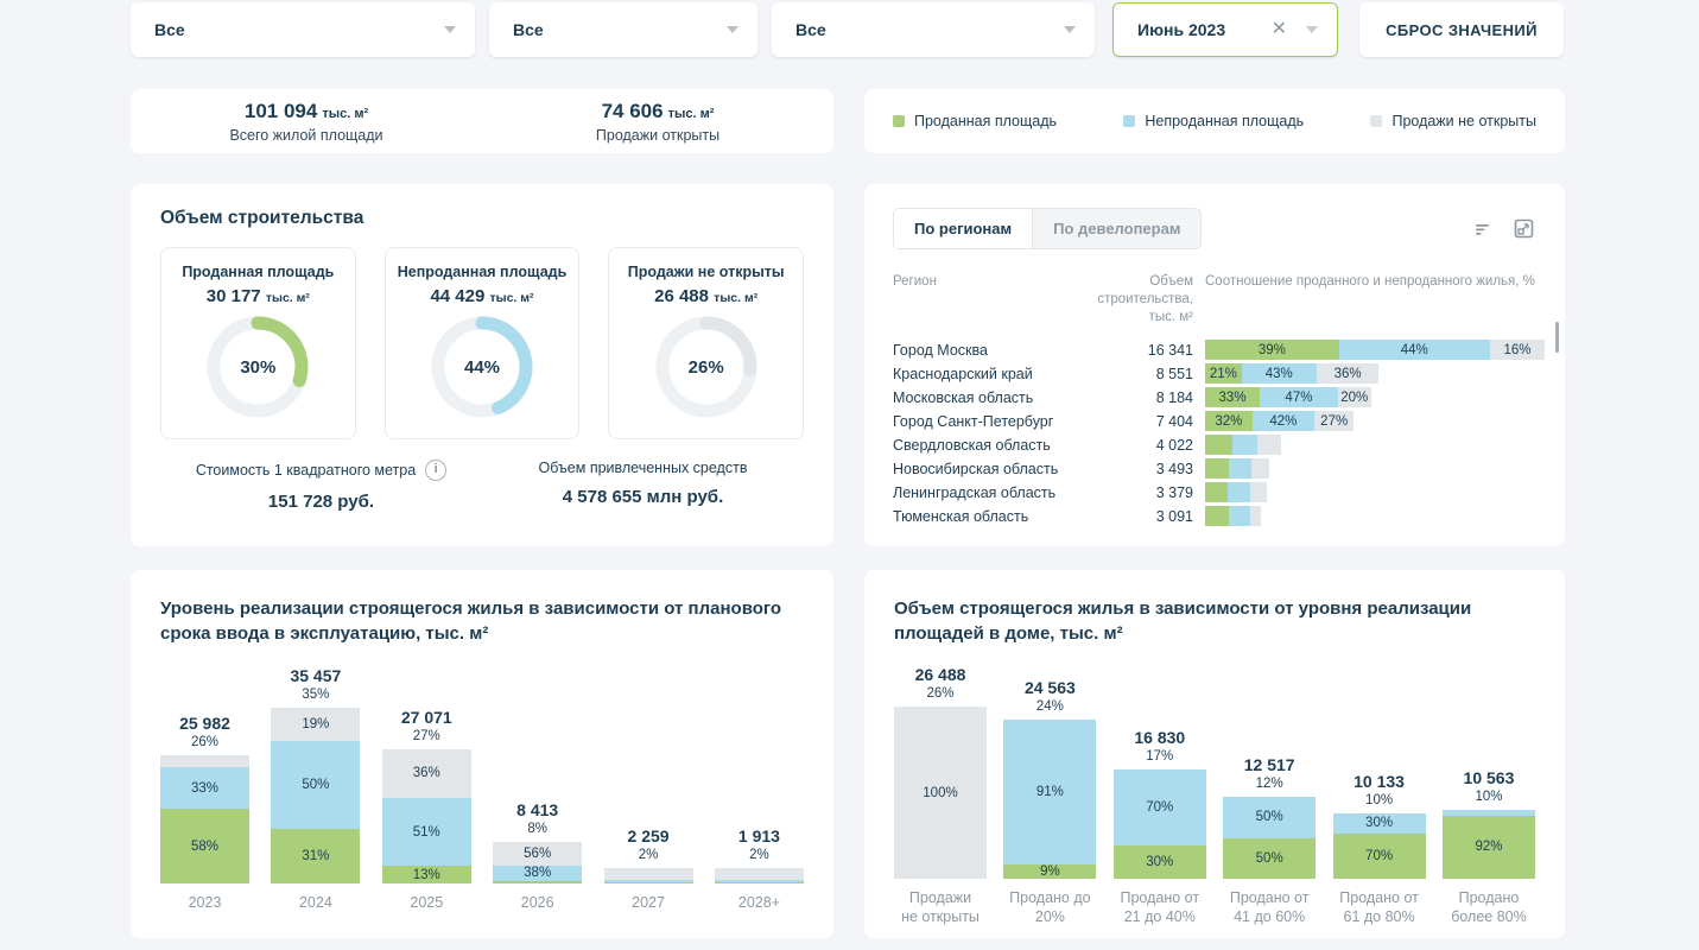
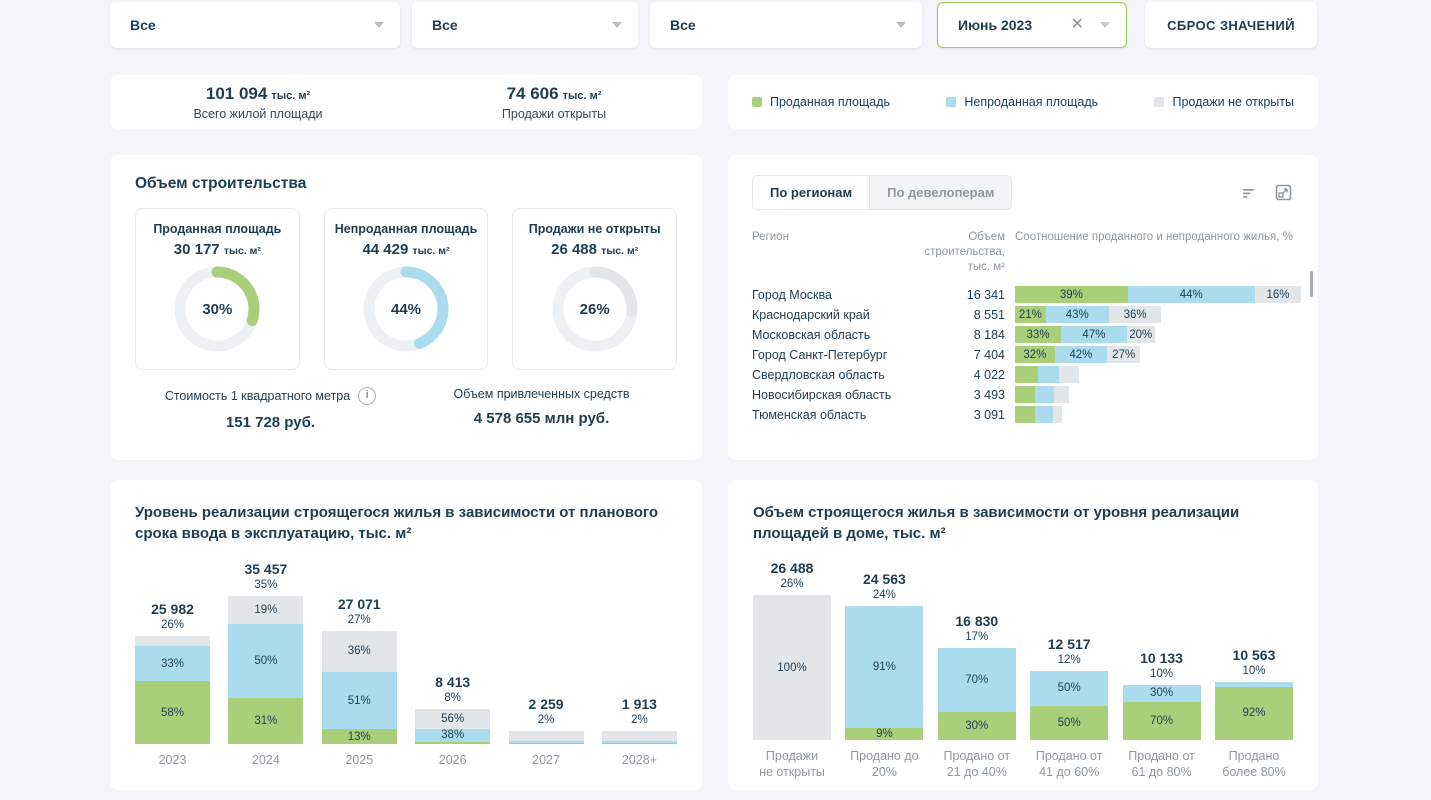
  Все
  Все
  Все
  Июнь 2023
  ✕
  СБРОС ЗНАЧЕНИЙ
  101 094 тыс. м²
  Всего жилой площади
  74 606 тыс. м²
  Продажи открыты
  Проданная площадь
  Непроданная площадь
  Продажи не открыты
  Объем строительства
  Проданная площадь
  30 177 тыс. м²
  30%
  Непроданная площадь
  44 429 тыс. м²
  44%
  Продажи не открыты
  26 488 тыс. м²
  26%
  Стоимость 1 квадратного метра
  i
  151 728 руб.
  Объем привлеченных средств
  4 578 655 млн руб.
  По регионам
  По девелоперам
  Регион
  Объем строительства, тыс. м²
  Соотношение проданного и непроданного жилья, %
  Город Москва
  16 341
  39%
  44%
  16%
  Краснодарский край
  8 551
  21%
  43%
  36%
  Московская область
  8 184
  33%
  47%
  20%
  Город Санкт-Петербург
  7 404
  32%
  42%
  27%
  Свердловская область
  4 022
  Новосибирская область
  3 493
- Ленинградская область
- 3 379
  Тюменская область
  3 091
  Уровень реализации строящегося жилья в зависимости от планового срока ввода в эксплуатацию, тыс. м²
  25 982
  26%
  33%
  58%
  35 457
  35%
  19%
  50%
  31%
  27 071
  27%
  36%
  51%
  13%
  8 413
  8%
  56%
  38%
  2 259
  2%
  1 913
  2%
  2023
  2024
  2025
  2026
  2027
  2028+
  Объем строящегося жилья в зависимости от уровня реализации площадей в доме, тыс. м²
  26 488
  26%
  100%
  24 563
  24%
  91%
  9%
  16 830
  17%
  70%
  30%
  12 517
  12%
  50%
  50%
  10 133
  10%
  30%
  70%
  10 563
  10%
  92%
  Продажи
  не открыты
  Продано до
  20%
  Продано от
  21 до 40%
  Продано от
  41 до 60%
  Продано от
  61 до 80%
  Продано
  более 80%
